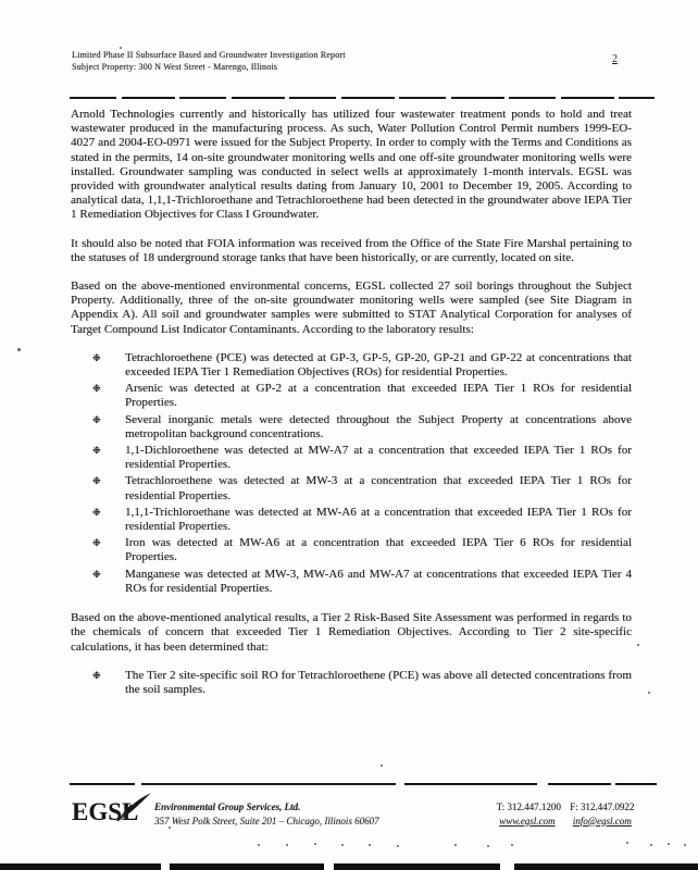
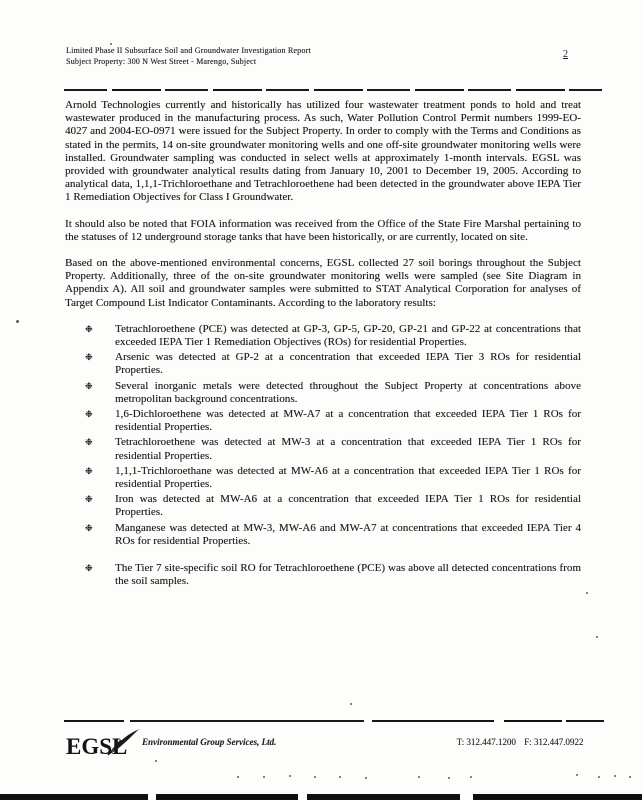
- Limited Phase II Subsurface Based and Groundwater Investigation Report
+ Limited Phase II Subsurface Soil and Groundwater Investigation Report
- Subject Property: 300 N West Street - Marengo, Illinois
+ Subject Property: 300 N West Street - Marengo, Subject
  2
  Arnold Technologies currently and historically has utilized four wastewater treatment ponds to hold and treat wastewater produced in the manufacturing process. As such, Water Pollution Control Permit numbers 1999-EO-4027 and 2004-EO-0971 were issued for the Subject Property. In order to comply with the Terms and Conditions as stated in the permits, 14 on-site groundwater monitoring wells and one off-site groundwater monitoring wells were installed. Groundwater sampling was conducted in select wells at approximately 1-month intervals. EGSL was provided with groundwater analytical results dating from January 10, 2001 to December 19, 2005. According to analytical data, 1,1,1-Trichloroethane and Tetrachloroethene had been detected in the groundwater above IEPA Tier 1 Remediation Objectives for Class I Groundwater.
- It should also be noted that FOIA information was received from the Office of the State Fire Marshal pertaining to the statuses of 18 underground storage tanks that have been historically, or are currently, located on site.
+ It should also be noted that FOIA information was received from the Office of the State Fire Marshal pertaining to the statuses of 12 underground storage tanks that have been historically, or are currently, located on site.
  Based on the above-mentioned environmental concerns, EGSL collected 27 soil borings throughout the Subject Property. Additionally, three of the on-site groundwater monitoring wells were sampled (see Site Diagram in Appendix A). All soil and groundwater samples were submitted to STAT Analytical Corporation for analyses of Target Compound List Indicator Contaminants. According to the laboratory results:
  ❉
  Tetrachloroethene (PCE) was detected at GP-3, GP-5, GP-20, GP-21 and GP-22 at concentrations that exceeded IEPA Tier 1 Remediation Objectives (ROs) for residential Properties.
  ❉
- Arsenic was detected at GP-2 at a concentration that exceeded IEPA Tier 1 ROs for residential Properties.
+ Arsenic was detected at GP-2 at a concentration that exceeded IEPA Tier 3 ROs for residential Properties.
  ❉
  Several inorganic metals were detected throughout the Subject Property at concentrations above metropolitan background concentrations.
  ❉
- 1,1-Dichloroethene was detected at MW-A7 at a concentration that exceeded IEPA Tier 1 ROs for residential Properties.
+ 1,6-Dichloroethene was detected at MW-A7 at a concentration that exceeded IEPA Tier 1 ROs for residential Properties.
  ❉
  Tetrachloroethene was detected at MW-3 at a concentration that exceeded IEPA Tier 1 ROs for residential Properties.
  ❉
  1,1,1-Trichloroethane was detected at MW-A6 at a concentration that exceeded IEPA Tier 1 ROs for residential Properties.
  ❉
- Iron was detected at MW-A6 at a concentration that exceeded IEPA Tier 6 ROs for residential Properties.
+ Iron was detected at MW-A6 at a concentration that exceeded IEPA Tier 1 ROs for residential Properties.
  ❉
  Manganese was detected at MW-3, MW-A6 and MW-A7 at concentrations that exceeded IEPA Tier 4 ROs for residential Properties.
- Based on the above-mentioned analytical results, a Tier 2 Risk-Based Site Assessment was performed in regards to the chemicals of concern that exceeded Tier 1 Remediation Objectives. According to Tier 2 site-specific calculations, it has been determined that:
  ❉
- The Tier 2 site-specific soil RO for Tetrachloroethene (PCE) was above all detected concentrations from the soil samples.
+ The Tier 7 site-specific soil RO for Tetrachloroethene (PCE) was above all detected concentrations from the soil samples.
  EGS
  Environmental Group Services, Ltd.
- 357 West Polk Street, Suite 201 – Chicago, Illinois 60607
  T: 312.447.1200 F: 312.447.0922
- www.egsl.com info@egsl.com
